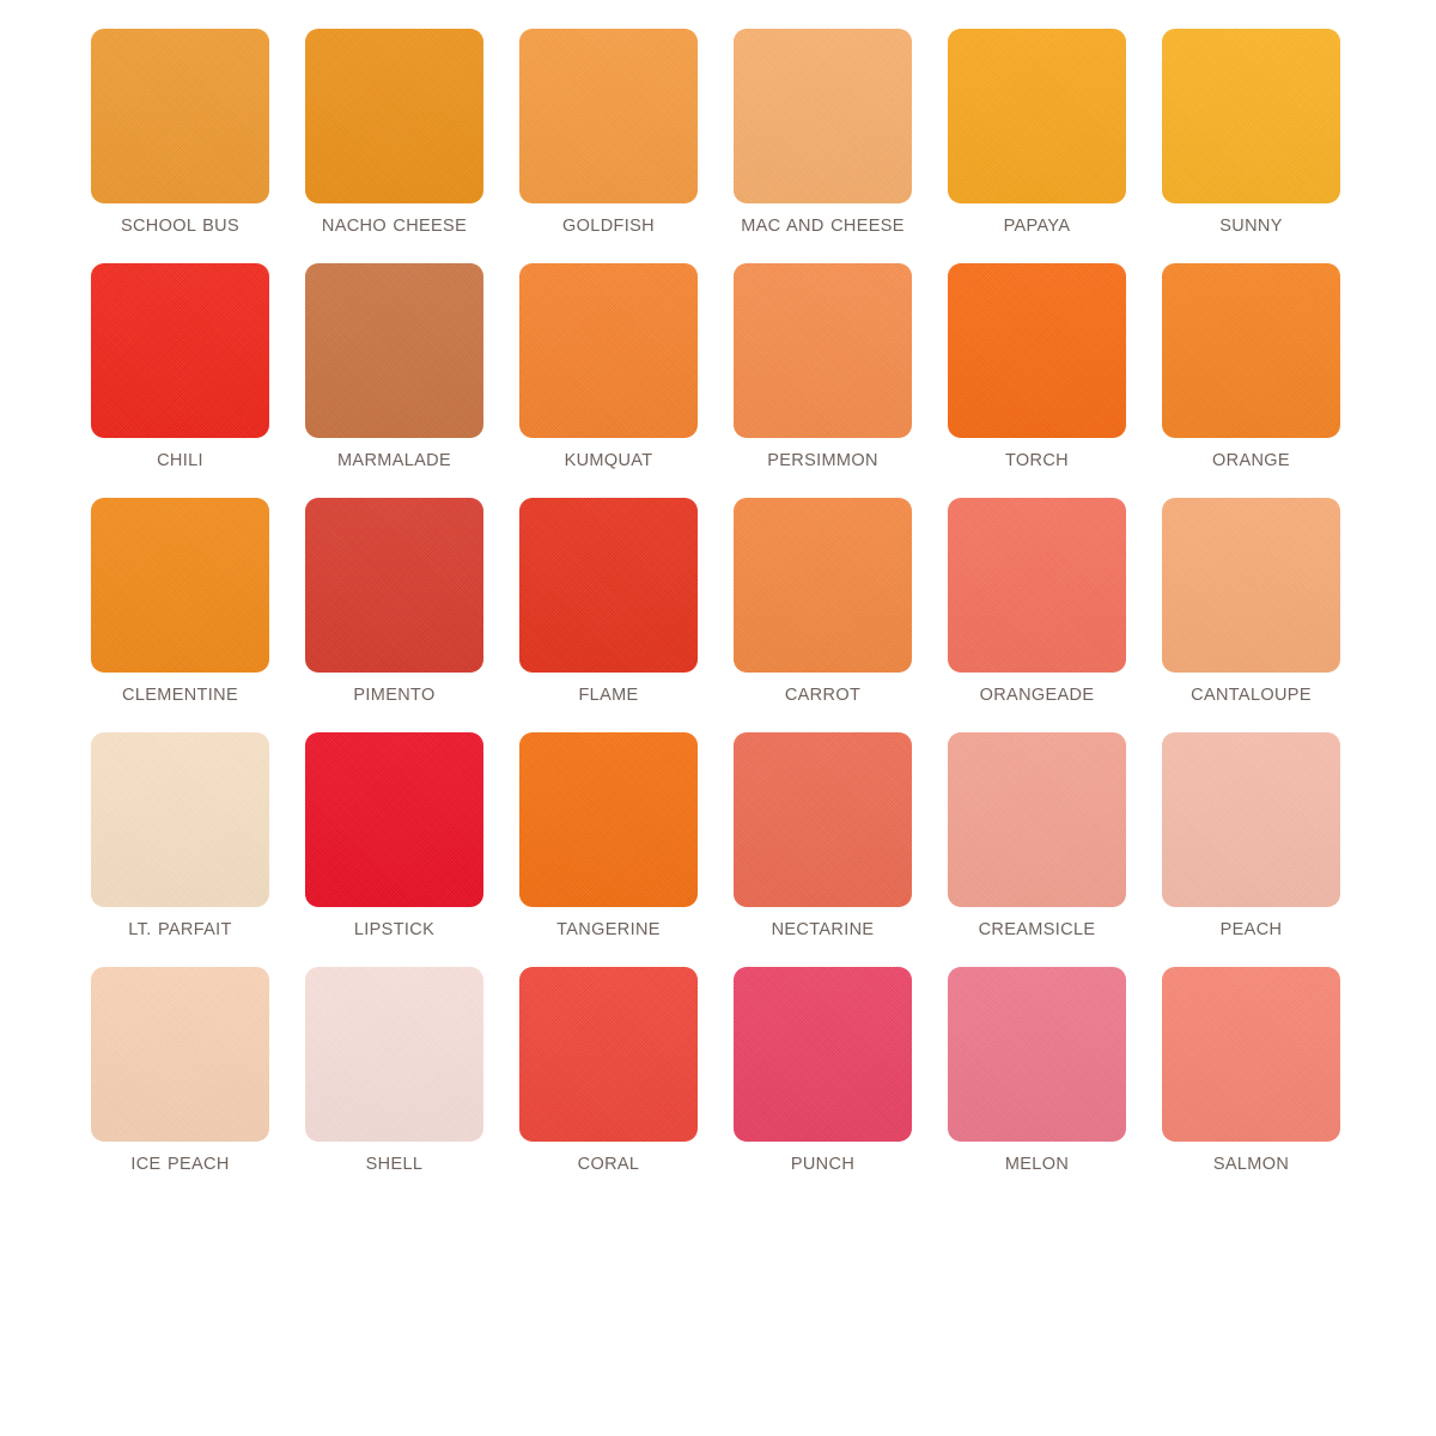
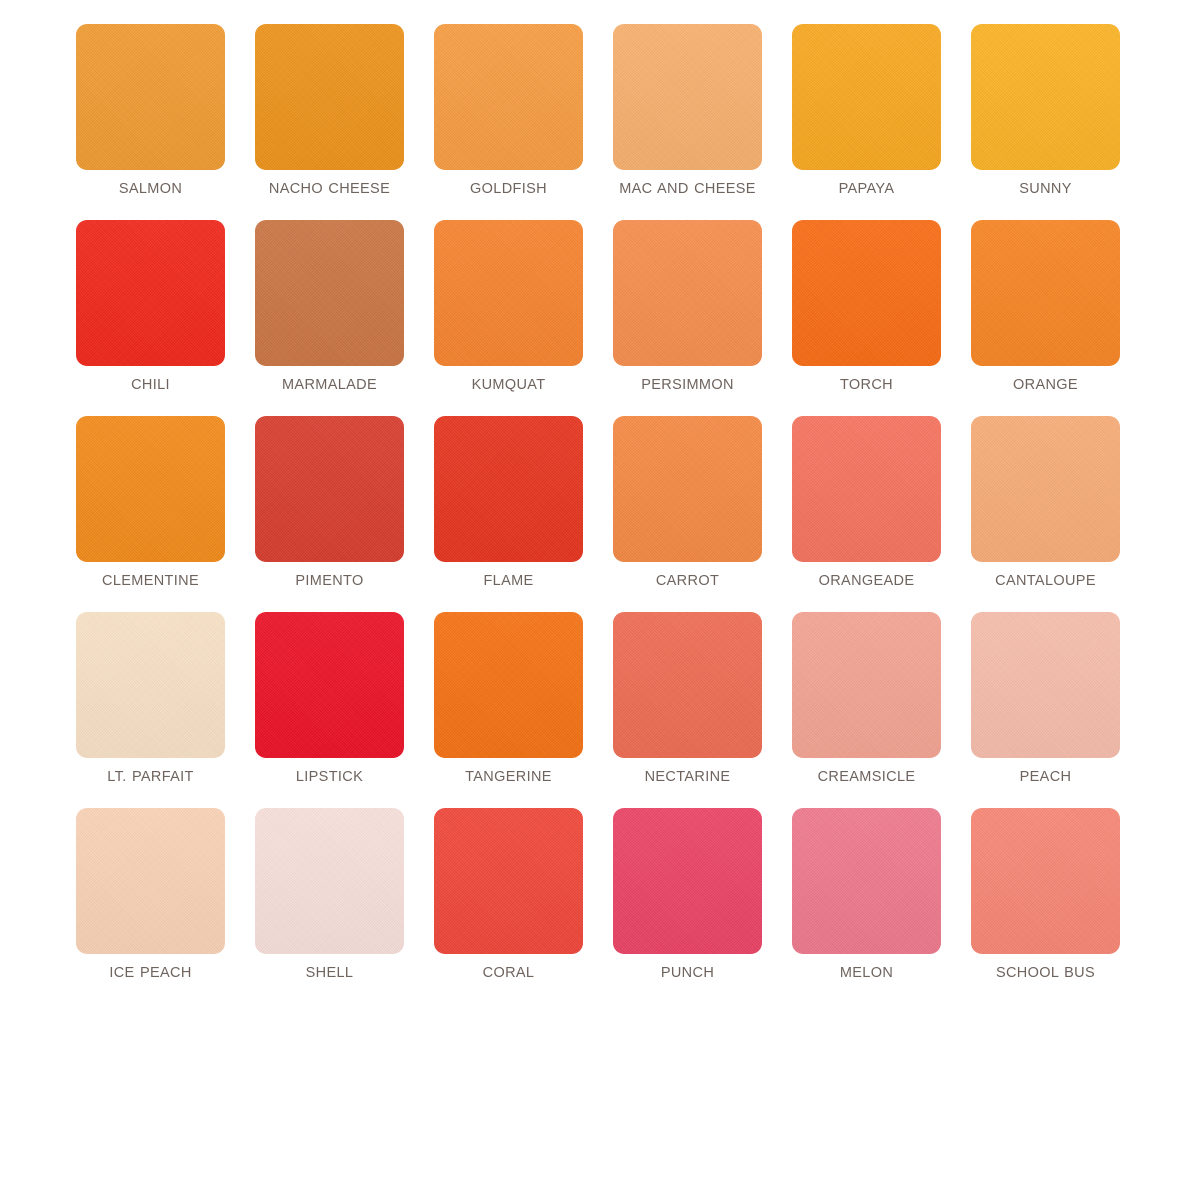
- SCHOOL BUS
+ SALMON
  NACHO CHEESE
  GOLDFISH
  MAC AND CHEESE
  PAPAYA
  SUNNY
  CHILI
  MARMALADE
  KUMQUAT
  PERSIMMON
  TORCH
  ORANGE
  CLEMENTINE
  PIMENTO
  FLAME
  CARROT
  ORANGEADE
  CANTALOUPE
  LT. PARFAIT
  LIPSTICK
  TANGERINE
  NECTARINE
  CREAMSICLE
  PEACH
  ICE PEACH
  SHELL
  CORAL
  PUNCH
  MELON
- SALMON
+ SCHOOL BUS
